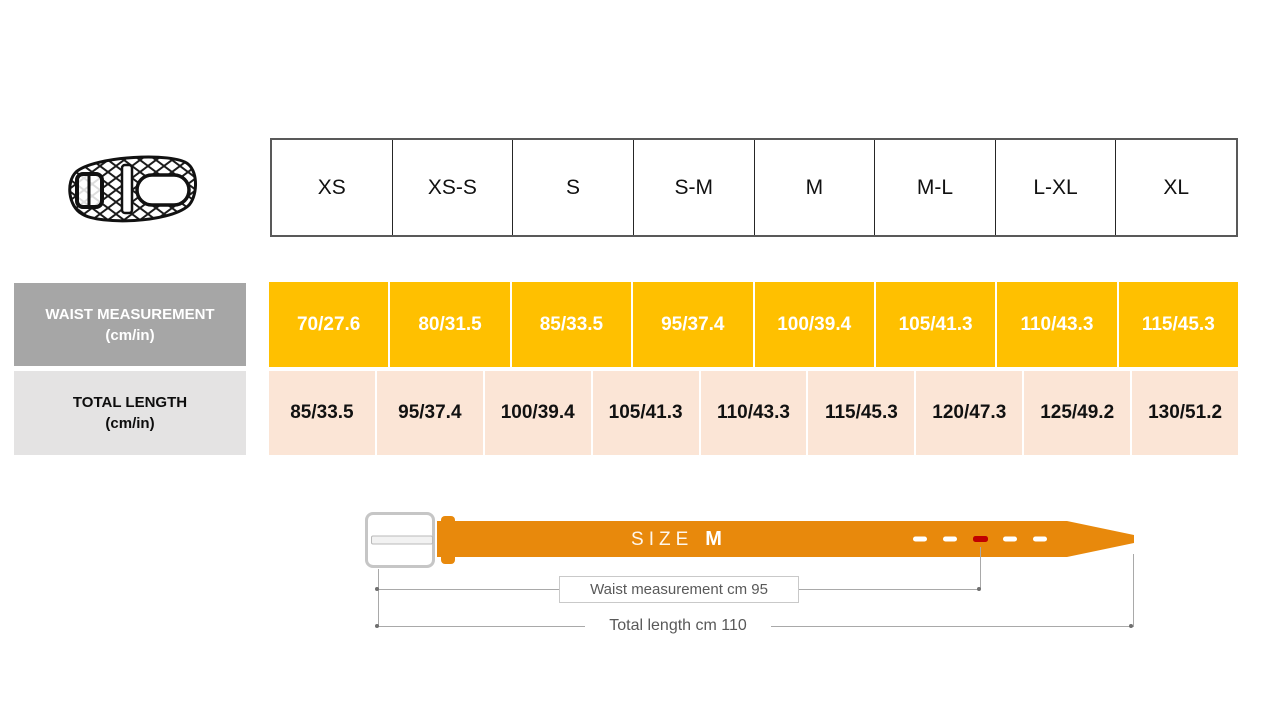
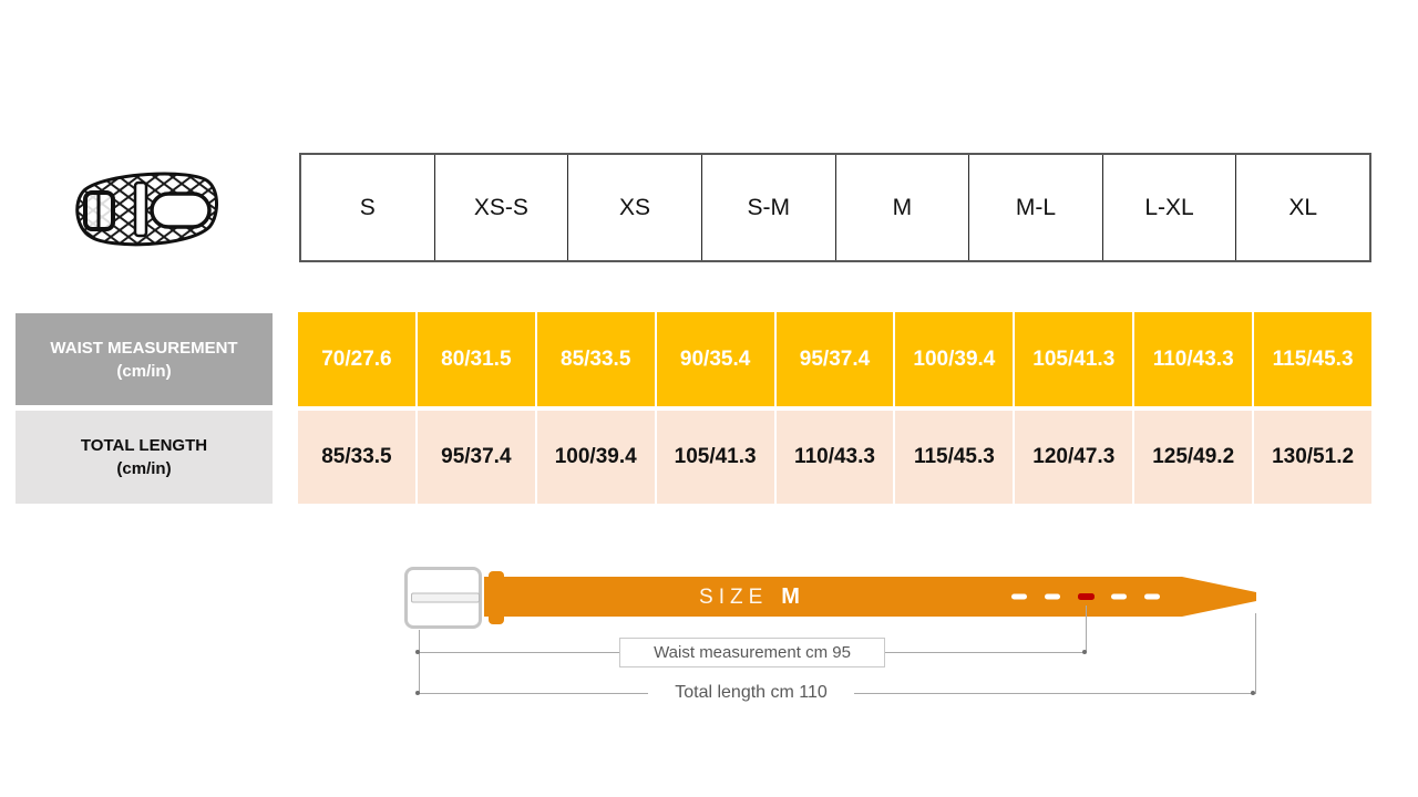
- XS
+ S
  XS-S
- S
+ XS
  S-M
  M
  M-L
  L-XL
  XL
  WAIST MEASUREMENT
  (cm/in)
  70/27.6
  80/31.5
  85/33.5
+ 90/35.4
  95/37.4
  100/39.4
  105/41.3
  110/43.3
  115/45.3
  TOTAL LENGTH
  (cm/in)
  85/33.5
  95/37.4
  100/39.4
  105/41.3
  110/43.3
  115/45.3
  120/47.3
  125/49.2
  130/51.2
  SIZE M
  Waist measurement cm 95
  Total length cm 110
